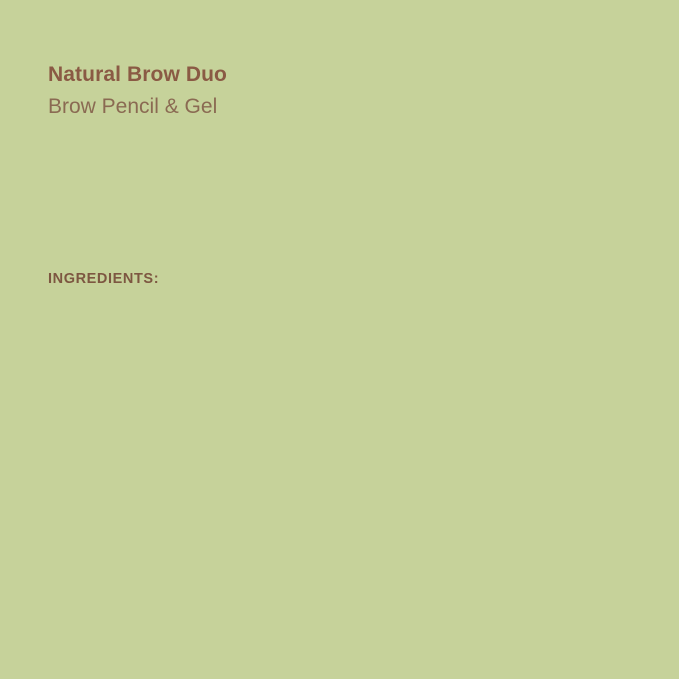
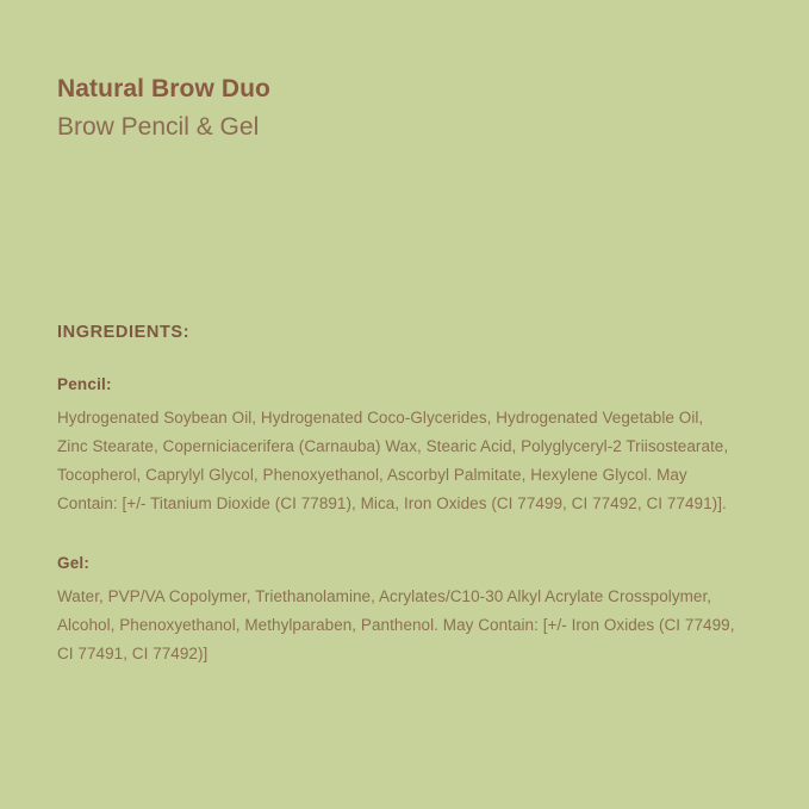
  Natural Brow Duo
  Brow Pencil & Gel
  INGREDIENTS:
+ Pencil:
+ Hydrogenated Soybean Oil, Hydrogenated Coco-Glycerides, Hydrogenated Vegetable Oil, Zinc Stearate, Coperniciacerifera (Carnauba) Wax, Stearic Acid, Polyglyceryl-2 Triisostearate, Tocopherol, Caprylyl Glycol, Phenoxyethanol, Ascorbyl Palmitate, Hexylene Glycol. May Contain: [+/- Titanium Dioxide (CI 77891), Mica, Iron Oxides (CI 77499, CI 77492, CI 77491)].
+ Gel:
+ Water, PVP/VA Copolymer, Triethanolamine, Acrylates/C10-30 Alkyl Acrylate Crosspolymer, Alcohol, Phenoxyethanol, Methylparaben, Panthenol. May Contain: [+/- Iron Oxides (CI 77499, CI 77491, CI 77492)]
